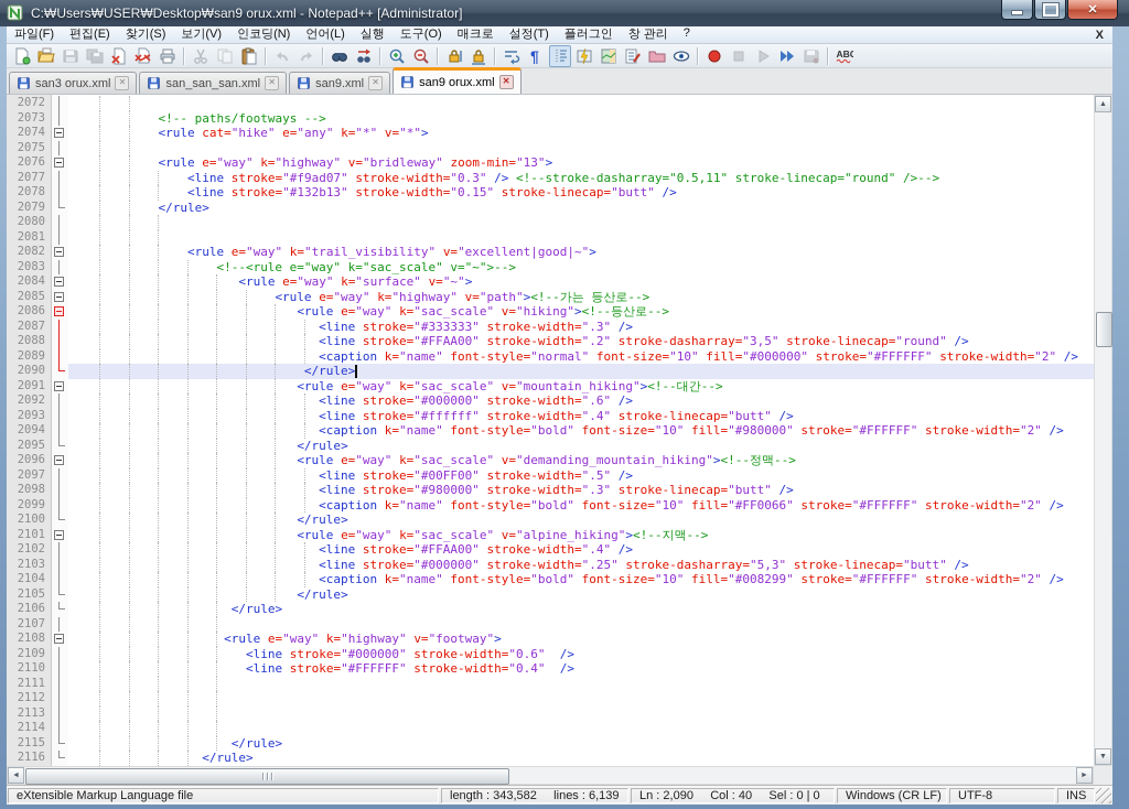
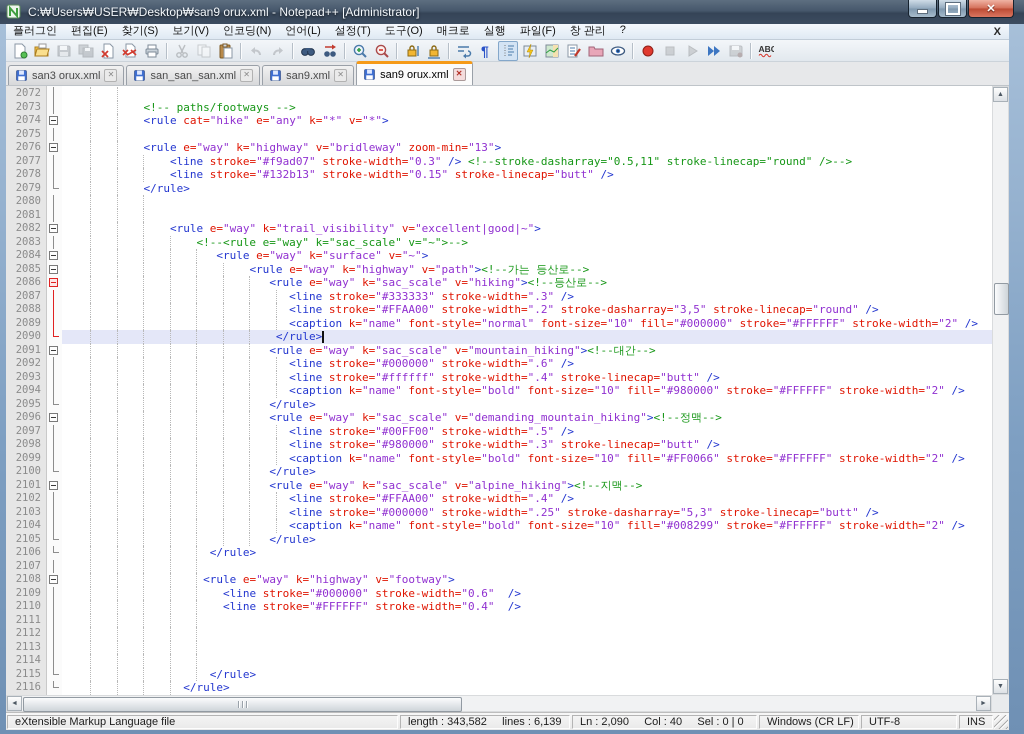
  C:₩Users₩USER₩Desktop₩san9 orux.xml - Notepad++ [Administrator]
  ✕
- 파일(F)
+ 플러그인
  편집(E)
  찾기(S)
  보기(V)
  인코딩(N)
  언어(L)
- 실행
+ 설정(T)
  도구(O)
  매크로
- 설정(T)
+ 실행
- 플러그인
+ 파일(F)
  창 관리
  ?
  X
  ¶
  ABC
  san3 orux.xml
  ✕
  san_san_san.xml
  ✕
  san9.xml
  ✕
  san9 orux.xml
  ✕
  2072
  2073
  <!-- paths/footways -->
  2074
  <rule cat="hike" e="any" k="*" v="*">
  2075
  2076
  <rule e="way" k="highway" v="bridleway" zoom-min="13">
  2077
  <line stroke="#f9ad07" stroke-width="0.3" /> <!--stroke-dasharray="0.5,11" stroke-linecap="round" />-->
  2078
  <line stroke="#132b13" stroke-width="0.15" stroke-linecap="butt" />
  2079
  </rule>
  2080
  2081
  2082
  <rule e="way" k="trail_visibility" v="excellent|good|~">
  2083
  <!--<rule e="way" k="sac_scale" v="~">-->
  2084
  <rule e="way" k="surface" v="~">
  2085
  <rule e="way" k="highway" v="path"><!--가는 등산로-->
  2086
  <rule e="way" k="sac_scale" v="hiking"><!--등산로-->
  2087
  <line stroke="#333333" stroke-width=".3" />
  2088
  <line stroke="#FFAA00" stroke-width=".2" stroke-dasharray="3,5" stroke-linecap="round" />
  2089
  <caption k="name" font-style="normal" font-size="10" fill="#000000" stroke="#FFFFFF" stroke-width="2" />
  2090
  </rule>
  2091
  <rule e="way" k="sac_scale" v="mountain_hiking"><!--대간-->
  2092
  <line stroke="#000000" stroke-width=".6" />
  2093
  <line stroke="#ffffff" stroke-width=".4" stroke-linecap="butt" />
  2094
  <caption k="name" font-style="bold" font-size="10" fill="#980000" stroke="#FFFFFF" stroke-width="2" />
  2095
  </rule>
  2096
  <rule e="way" k="sac_scale" v="demanding_mountain_hiking"><!--정맥-->
  2097
  <line stroke="#00FF00" stroke-width=".5" />
  2098
  <line stroke="#980000" stroke-width=".3" stroke-linecap="butt" />
  2099
  <caption k="name" font-style="bold" font-size="10" fill="#FF0066" stroke="#FFFFFF" stroke-width="2" />
  2100
  </rule>
  2101
  <rule e="way" k="sac_scale" v="alpine_hiking"><!--지맥-->
  2102
  <line stroke="#FFAA00" stroke-width=".4" />
  2103
  <line stroke="#000000" stroke-width=".25" stroke-dasharray="5,3" stroke-linecap="butt" />
  2104
  <caption k="name" font-style="bold" font-size="10" fill="#008299" stroke="#FFFFFF" stroke-width="2" />
  2105
  </rule>
  2106
  </rule>
  2107
  2108
  <rule e="way" k="highway" v="footway">
  2109
  <line stroke="#000000" stroke-width="0.6" />
  2110
  <line stroke="#FFFFFF" stroke-width="0.4" />
  2111
  2112
  2113
  2114
  2115
  </rule>
  2116
  </rule>
  eXtensible Markup Language file
  length : 343,582 lines : 6,139
  Ln : 2,090 Col : 40 Sel : 0 | 0
  Windows (CR LF)
  UTF-8
  INS
